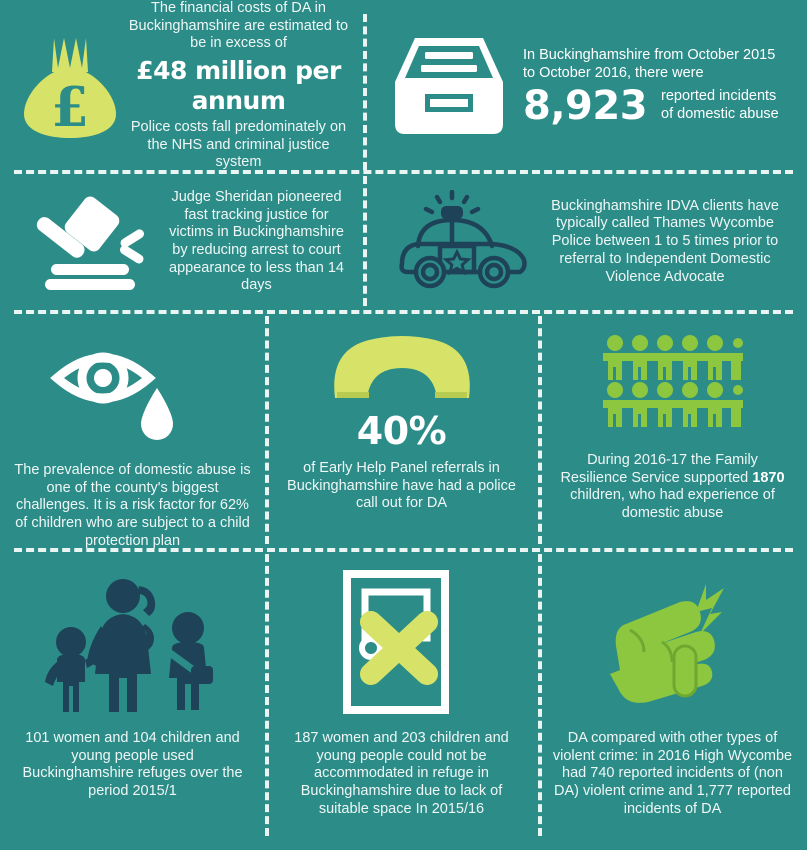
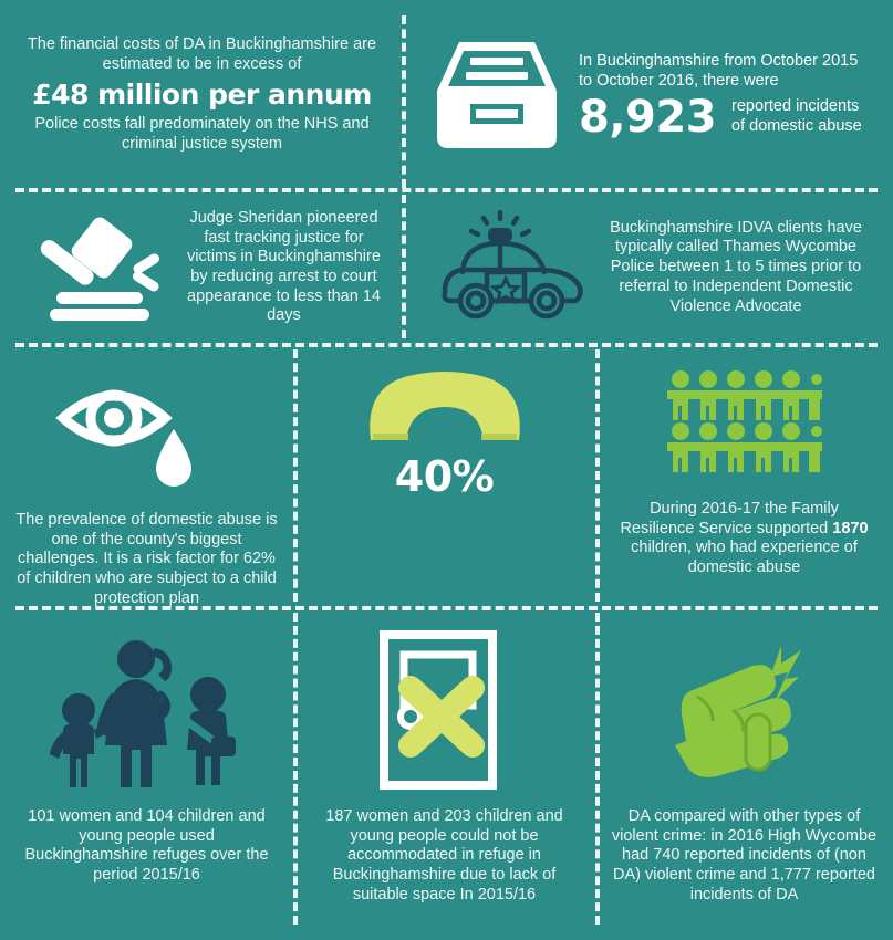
- £
  The financial costs of DA in Buckinghamshire are estimated to be in excess of
  £48 million per annum
  Police costs fall predominately on the NHS and criminal justice system
  In Buckinghamshire from October 2015 to October 2016, there were
  8,923
  reported incidents of domestic abuse
  Judge Sheridan pioneered fast tracking justice for victims in Buckinghamshire by reducing arrest to court appearance to less than 14 days
  Buckinghamshire IDVA clients have typically called Thames Wycombe Police between 1 to 5 times prior to referral to Independent Domestic Violence Advocate
  The prevalence of domestic abuse is one of the county's biggest challenges. It is a risk factor for 62% of children who are subject to a child protection plan
  40%
- of Early Help Panel referrals in Buckinghamshire have had a police call out for DA
  During 2016-17 the Family Resilience Service supported 1870 children, who had experience of domestic abuse
- 101 women and 104 children and young people used Buckinghamshire refuges over the period 2015/1
+ 101 women and 104 children and young people used Buckinghamshire refuges over the period 2015/16
  187 women and 203 children and young people could not be accommodated in refuge in Buckinghamshire due to lack of suitable space In 2015/16
  DA compared with other types of violent crime: in 2016 High Wycombe had 740 reported incidents of (non DA) violent crime and 1,777 reported incidents of DA
